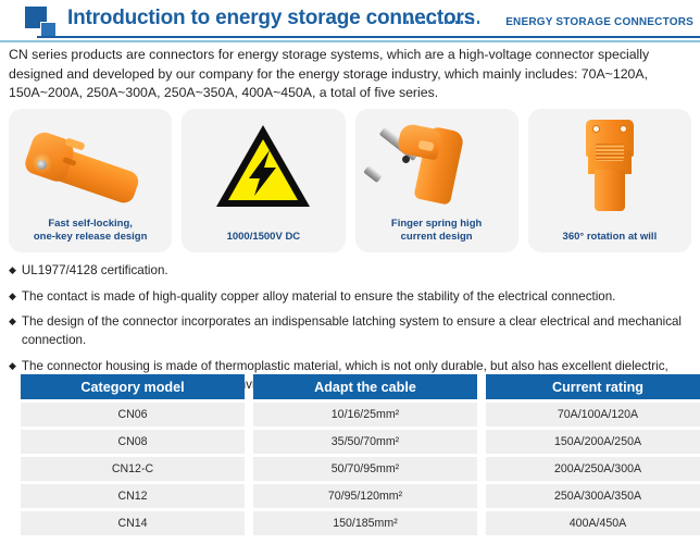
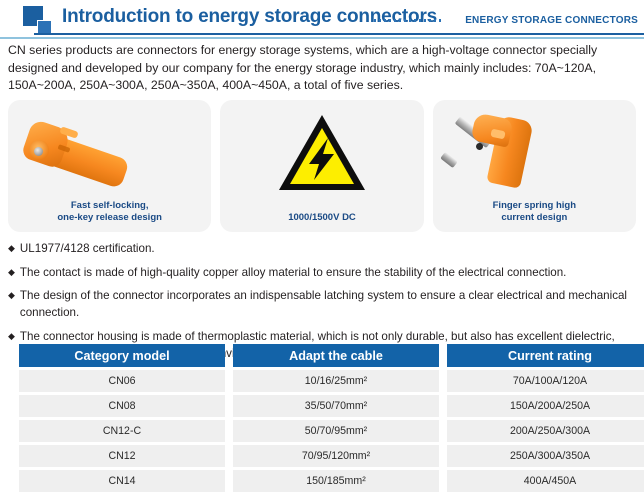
  Introduction to energy storage connectors
  ENERGY STORAGE CONNECTORS
  CN series products are connectors for energy storage systems, which are a high-voltage connector specially designed and developed by our company for the energy storage industry, which mainly includes: 70A~120A, 150A~200A, 250A~300A, 250A~350A, 400A~450A, a total of five series.
  Fast self-locking,
  one-key release design
  1000/1500V DC
  Finger spring high
  current design
- 360° rotation at will
  ◆
  UL1977/4128 certification.
  ◆
  The contact is made of high-quality copper alloy material to ensure the stability of the electrical connection.
  ◆
  The design of the connector incorporates an indispensable latching system to ensure a clear electrical and mechanical connection.
  ◆
  Category model	Adapt the cable	Current rating
  CN06	10/16/25mm²	70A/100A/120A
  CN08	35/50/70mm²	150A/200A/250A
  CN12-C	50/70/95mm²	200A/250A/300A
  CN12	70/95/120mm²	250A/300A/350A
  CN14	150/185mm²	400A/450A
